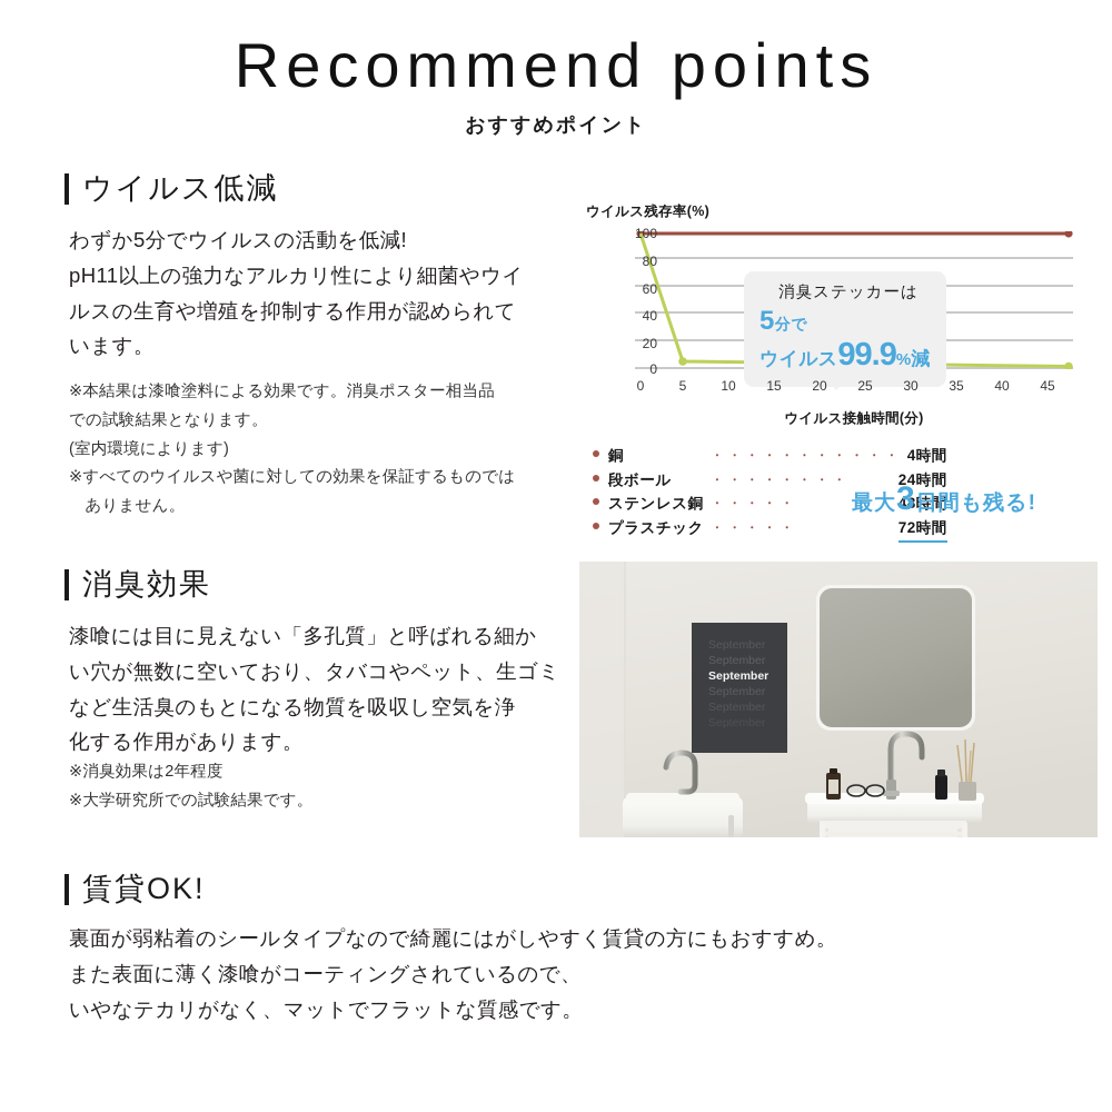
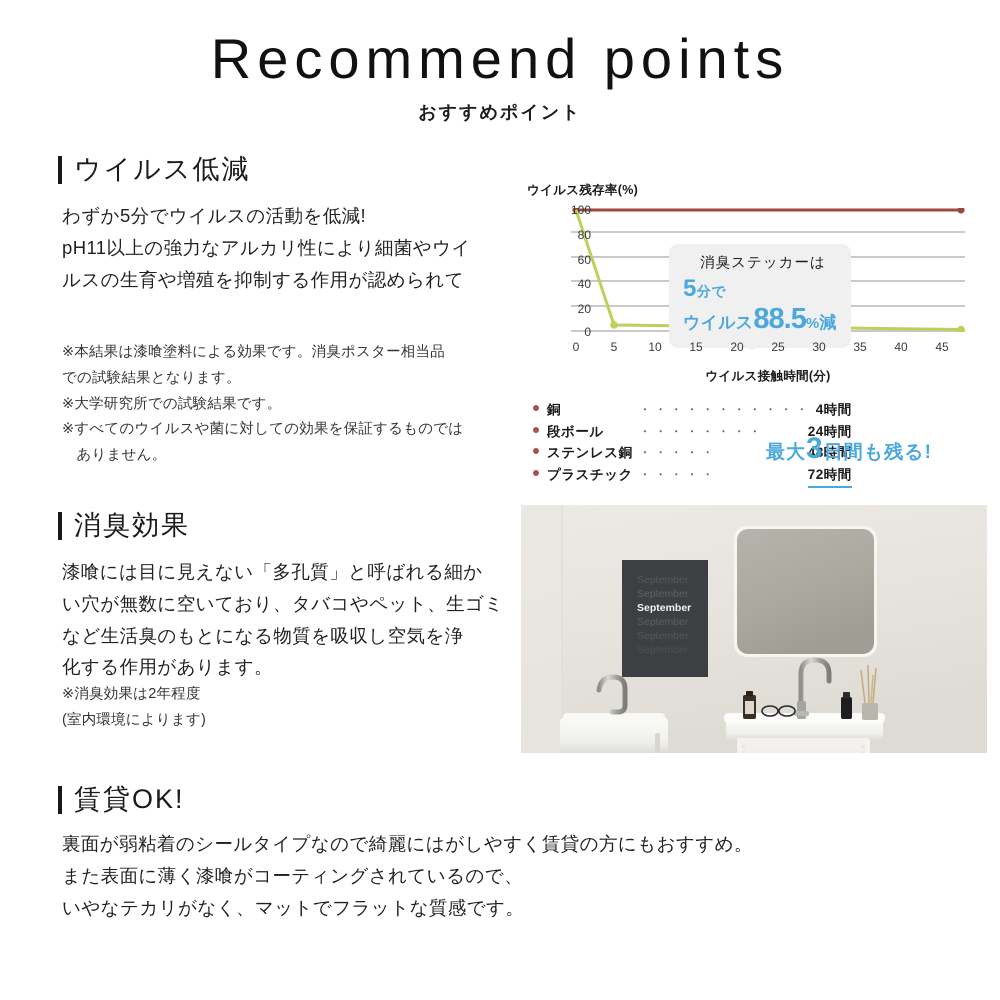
  Recommend points
  おすすめポイント
  ウイルス低減
  わずか5分でウイルスの活動を低減!
  pH11以上の強力なアルカリ性により細菌やウイ
  ルスの生育や増殖を抑制する作用が認められて
- います。
  ※本結果は漆喰塗料による効果です。消臭ポスター相当品
  での試験結果となります。
- (室内環境によります)
+ ※大学研究所での試験結果です。
  ※すべてのウイルスや菌に対しての効果を保証するものでは
  ありません。
  ウイルス残存率(%)
  消臭ステッカーは
  5分で
- ウイルス99.9%減
+ ウイルス88.5%減
  100
  80
  60
  40
  20
  0
  0
  5
  10
  15
  20
  25
  30
  35
  40
  45
  ウイルス接触時間(分)
  銅
  ・・・・・・・・・・・
  4時間
  段ボール
  ・・・・・・・・
  24時間
  ステンレス銅
  ・・・・・
  48時間
  プラスチック
  ・・・・・
  72時間
  最大3日間も残る!
  消臭効果
  漆喰には目に見えない「多孔質」と呼ばれる細か
  い穴が無数に空いており、タバコやペット、生ゴミ
  など生活臭のもとになる物質を吸収し空気を浄
  化する作用があります。
  ※消臭効果は2年程度
- ※大学研究所での試験結果です。
+ (室内環境によります)
  September
  September
  September
  September
  賃貸OK!
  裏面が弱粘着のシールタイプなので綺麗にはがしやすく賃貸の方にもおすすめ。
  また表面に薄く漆喰がコーティングされているので、
  いやなテカリがなく、マットでフラットな質感です。
